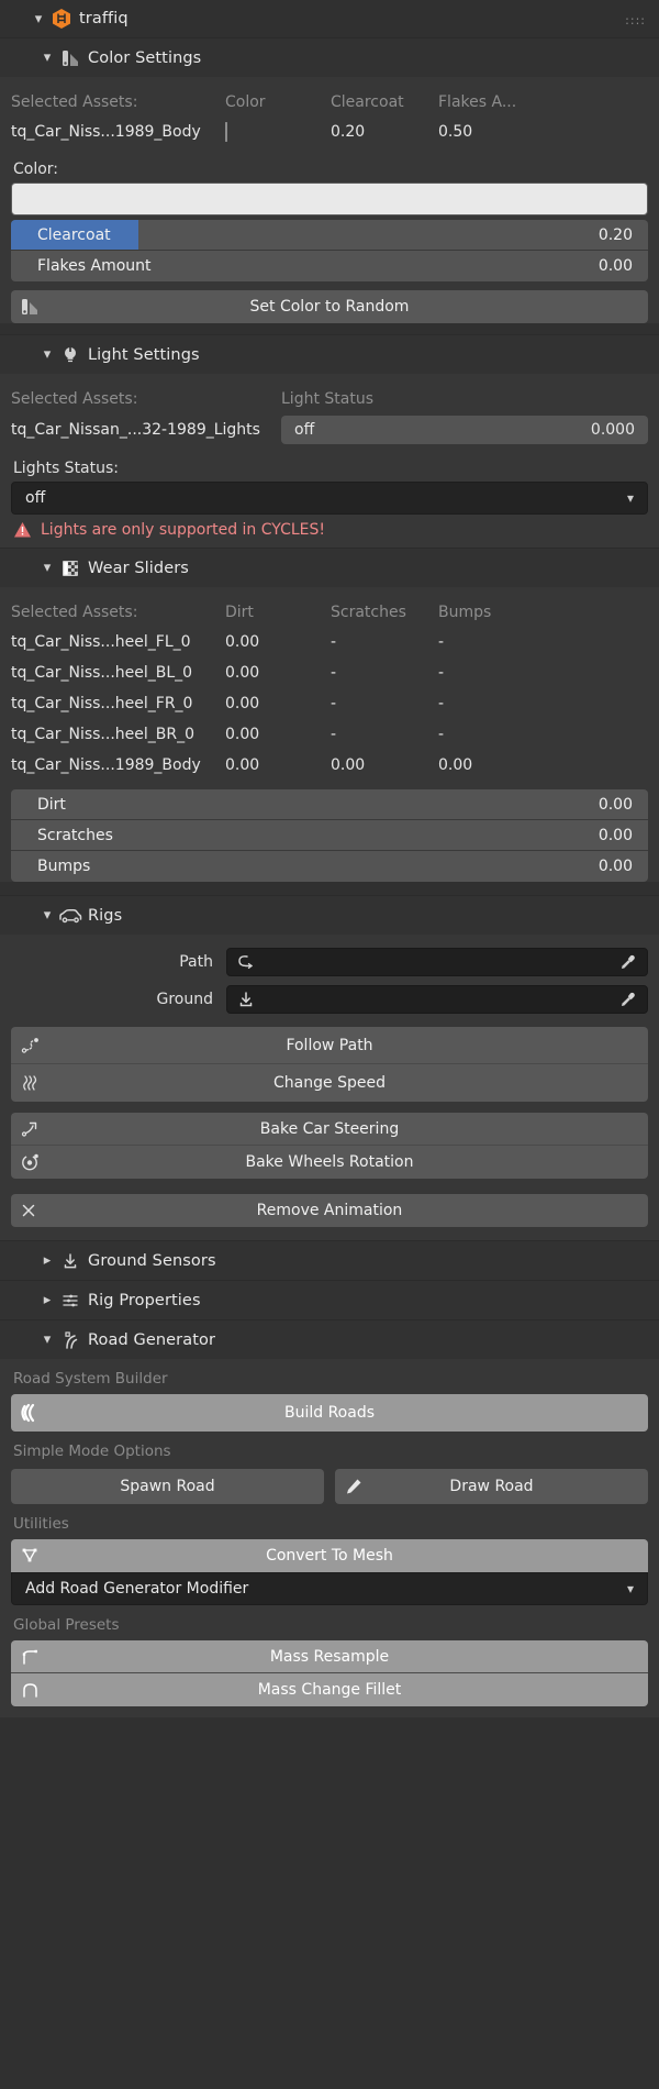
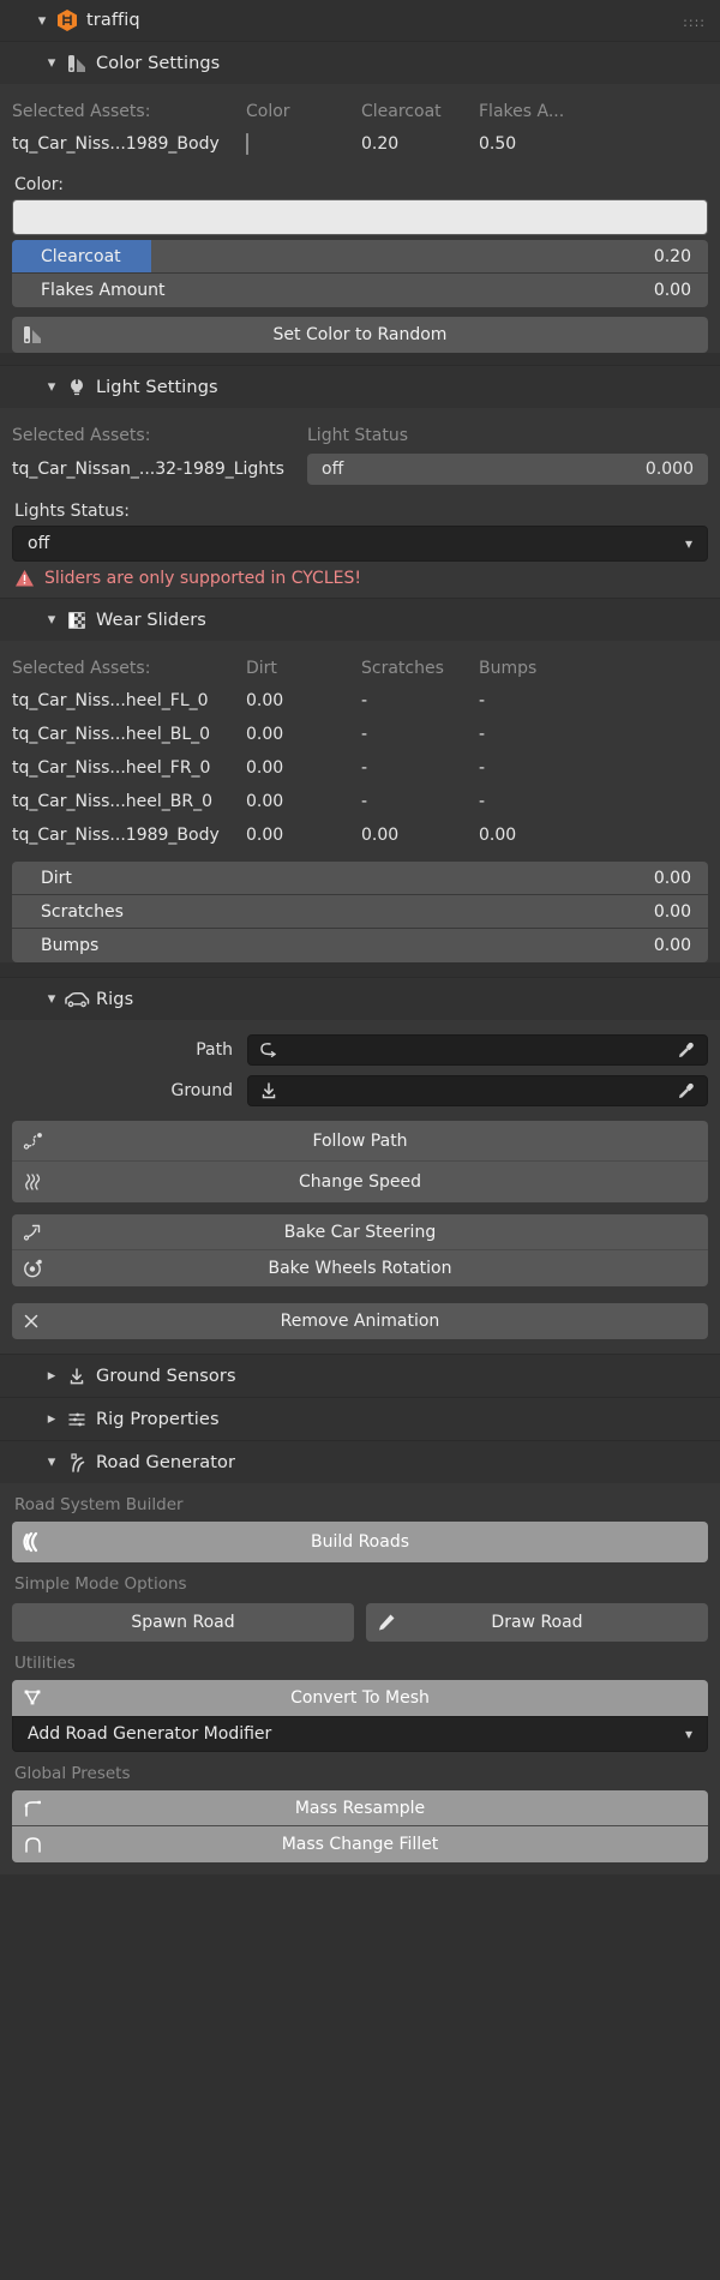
  ▾
  traffiq
  ::::
  ▾
  Color Settings
  Selected Assets:
  Color
  Clearcoat
  Flakes A...
  tq_Car_Niss...1989_Body
  0.20
  0.50
  Color:
  Clearcoat
  0.20
  Flakes Amount
  0.00
  Set Color to Random
  ▾
  Light Settings
  Selected Assets:
  Light Status
  tq_Car_Nissan_...32-1989_Lights
  off
  0.000
  Lights Status:
  off
  ▾
- Lights are only supported in CYCLES!
+ Sliders are only supported in CYCLES!
  ▾
  Wear Sliders
  Selected Assets:
  Dirt
  Scratches
  Bumps
  tq_Car_Niss...heel_FL_0
  0.00
  -
  -
  tq_Car_Niss...heel_BL_0
  0.00
  -
  -
  tq_Car_Niss...heel_FR_0
  0.00
  -
  -
  tq_Car_Niss...heel_BR_0
  0.00
  -
  -
  tq_Car_Niss...1989_Body
  0.00
  0.00
  0.00
  Dirt
  0.00
  Scratches
  0.00
  Bumps
  0.00
  ▾
  Rigs
  Path
  Ground
  Follow Path
  Change Speed
  Bake Car Steering
  Bake Wheels Rotation
  Remove Animation
  ▸
  Ground Sensors
  ▸
  Rig Properties
  ▾
  Road Generator
  Road System Builder
  Build Roads
  Simple Mode Options
  Spawn Road
  Draw Road
  Utilities
  Convert To Mesh
  Add Road Generator Modifier
  ▾
  Global Presets
  Mass Resample
  Mass Change Fillet
